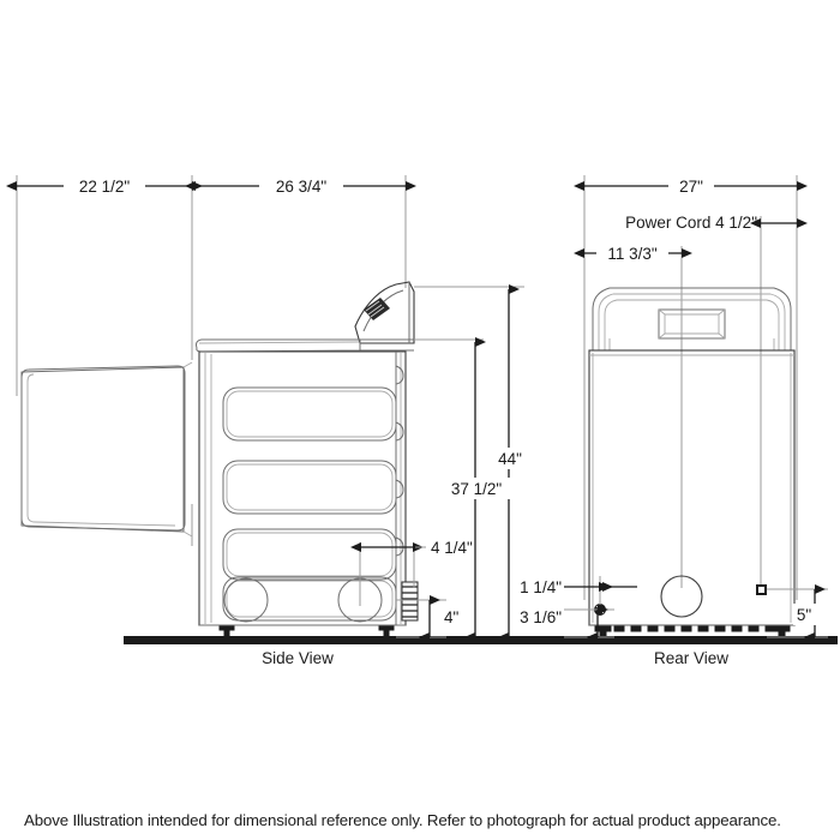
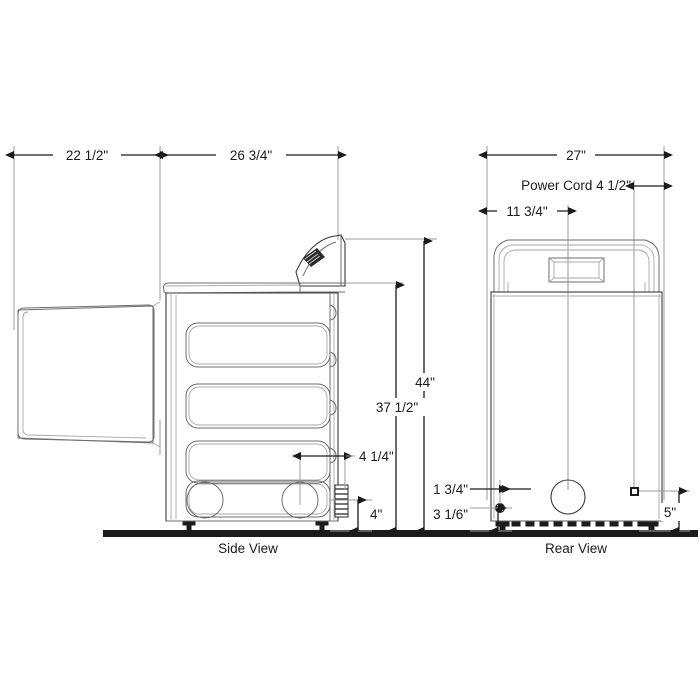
  22 1/2"
  26 3/4"
  27"
  Power Cord 4 1/2"
- 11 3/3"
+ 11 3/4"
  44"
  37 1/2"
  4 1/4"
  4"
- 1 1/4"
+ 1 3/4"
  3 1/6"
  5"
  Side View
  Rear View
- Above Illustration intended for dimensional reference only. Refer to photograph for actual product appearance.
